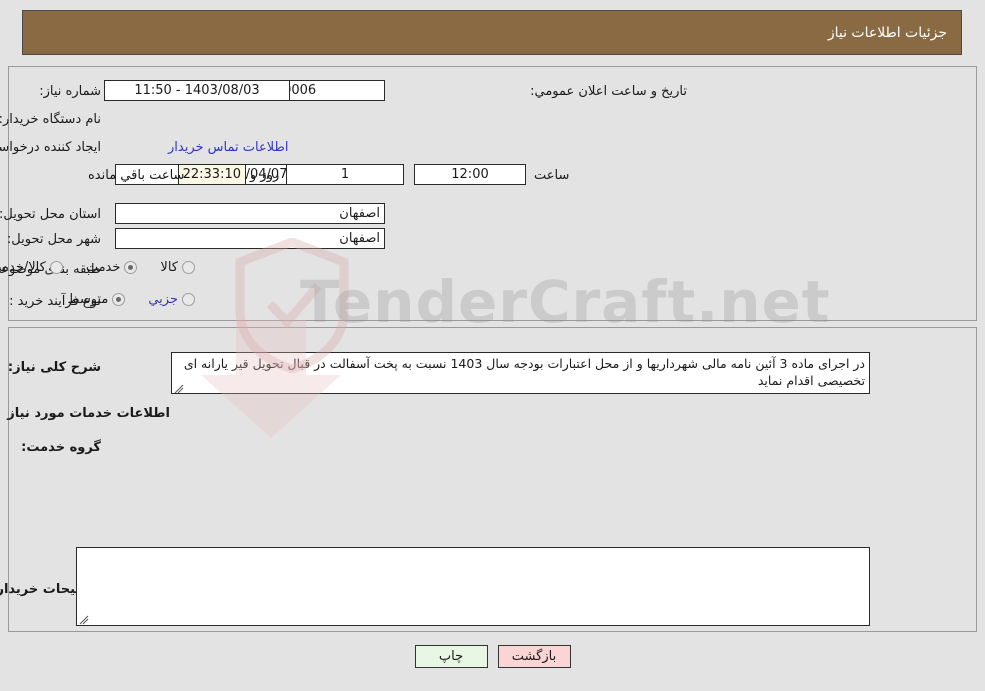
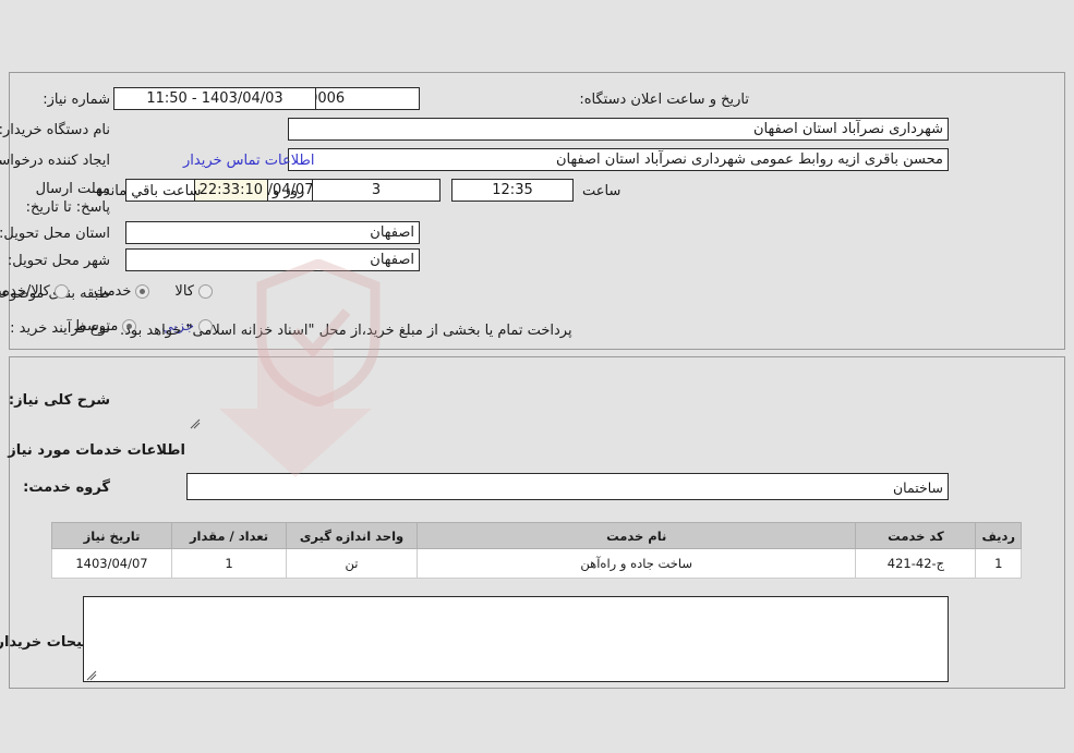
- TenderCraft.net
- جزئیات اطلاعات نیاز
  شماره نیاز:
- تاریخ و ساعت اعلان عمومي:
+ تاریخ و ساعت اعلان دستگاه:
- 1403/08/03 - 11:50
+ 1403/04/03 - 11:50
  نام دستگاه خریدار:
+ شهرداری نصرآباد استان اصفهان
  ایجاد کننده درخواس
+ محسن باقری ازیه روابط عمومی شهرداری نصرآباد استان اصفهان
  اطلاعات تماس خریدار
+ مهلت ارسال پاسخ: تا تاریخ:
  ساعت
- 12:00
+ 12:35
- 1
+ 3
  روز و
  22:33:10
  ساعت باقي مانده
  استان محل تحویل:
  اصفهان
  شهر محل تحویل:
  اصفهان
  طبقه بن موضوع
  کالا
  خدمت
  کالا/خدم
  نوع فرآیند خرید :
  جزیي
  متوسط
+ پرداخت تمام یا بخشی از مبلغ خرید،از محل "اسناد خزانه اسلامی" خواهد بود.
  شرح کلی نیاز:
- در اجرای ماده 3 آئین نامه مالی شهرداریها و از محل اعتبارات بودجه سال 1403 نسبت به پخت آسفالت در قبال تحویل قیر یارانه ای تخصیصی اقدام نماید
  اطلاعات خدمات مورد نیاز
  گروه خدمت:
+ ساختمان
+ ردیف	کد خدمت	نام خدمت	واحد اندازه گیری	تعداد / مقدار	تاریخ نیاز
+ 1	ج-42-421	ساخت جاده و راه‌آهن	تن	1	1403/04/07
  یحات خریدار
- بازگشت
- چاپ
